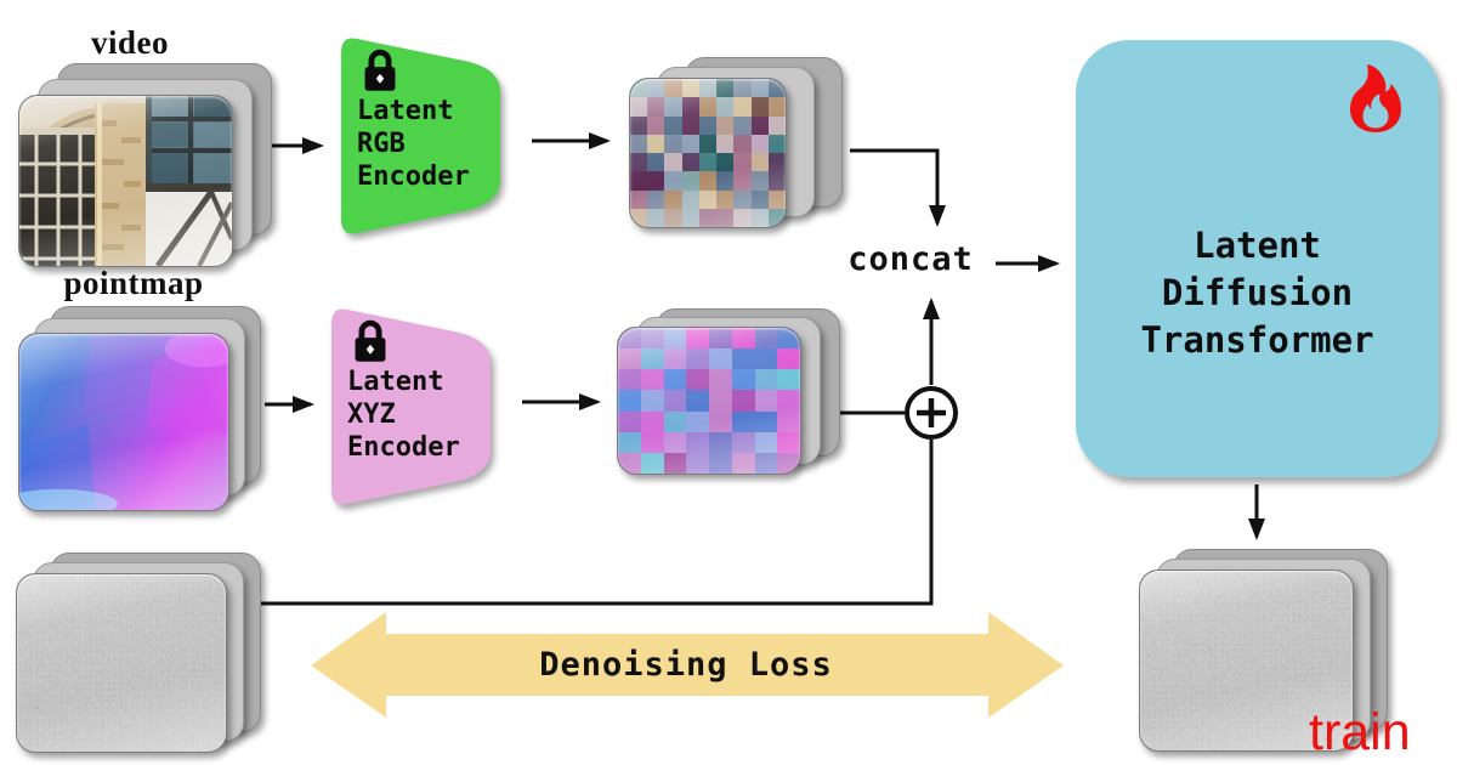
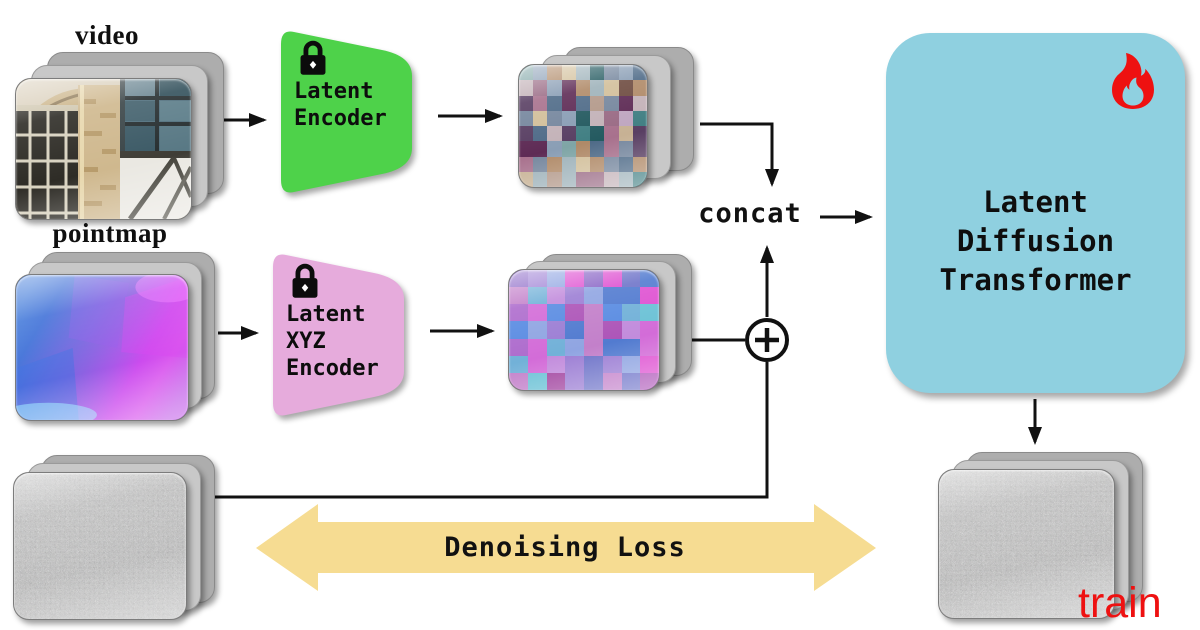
  video
  pointmap
  Latent
- RGB
  Encoder
  Latent
  XYZ
  Encoder
  concat
  Latent
  Diffusion
  Transformer
  Denoising Loss
  train
